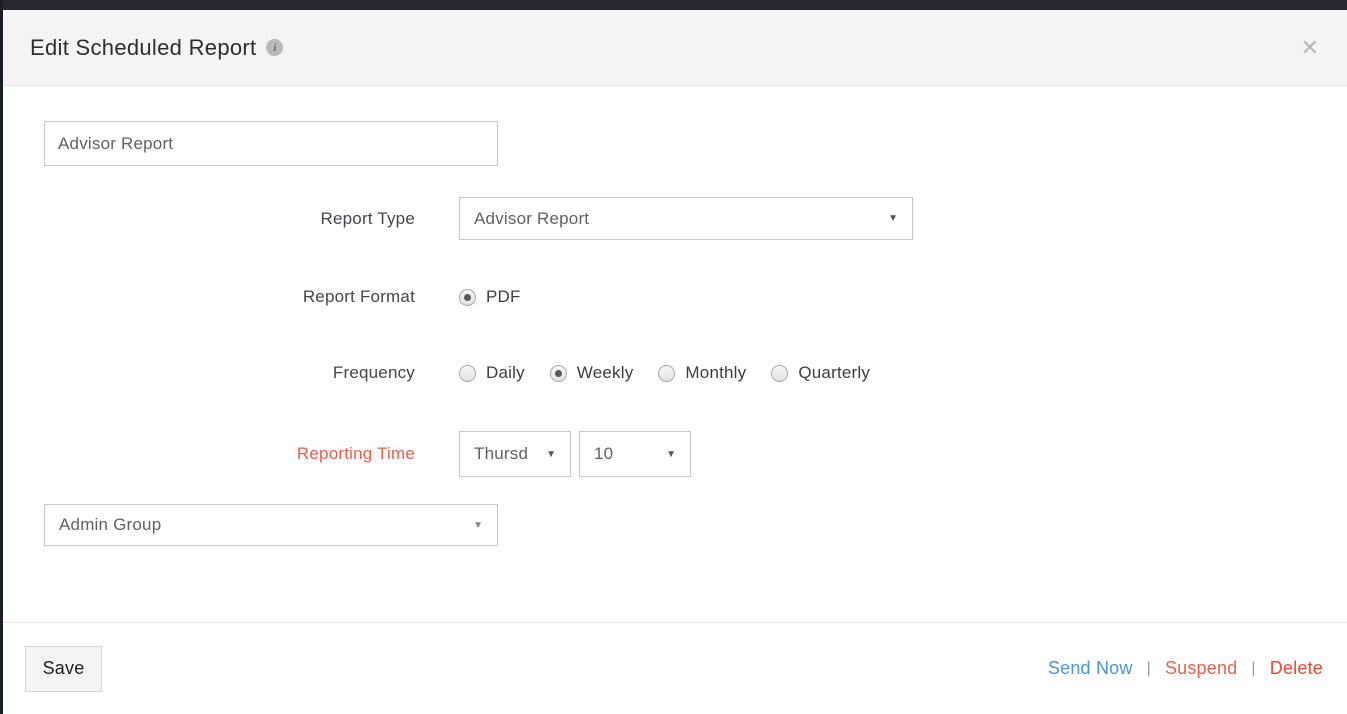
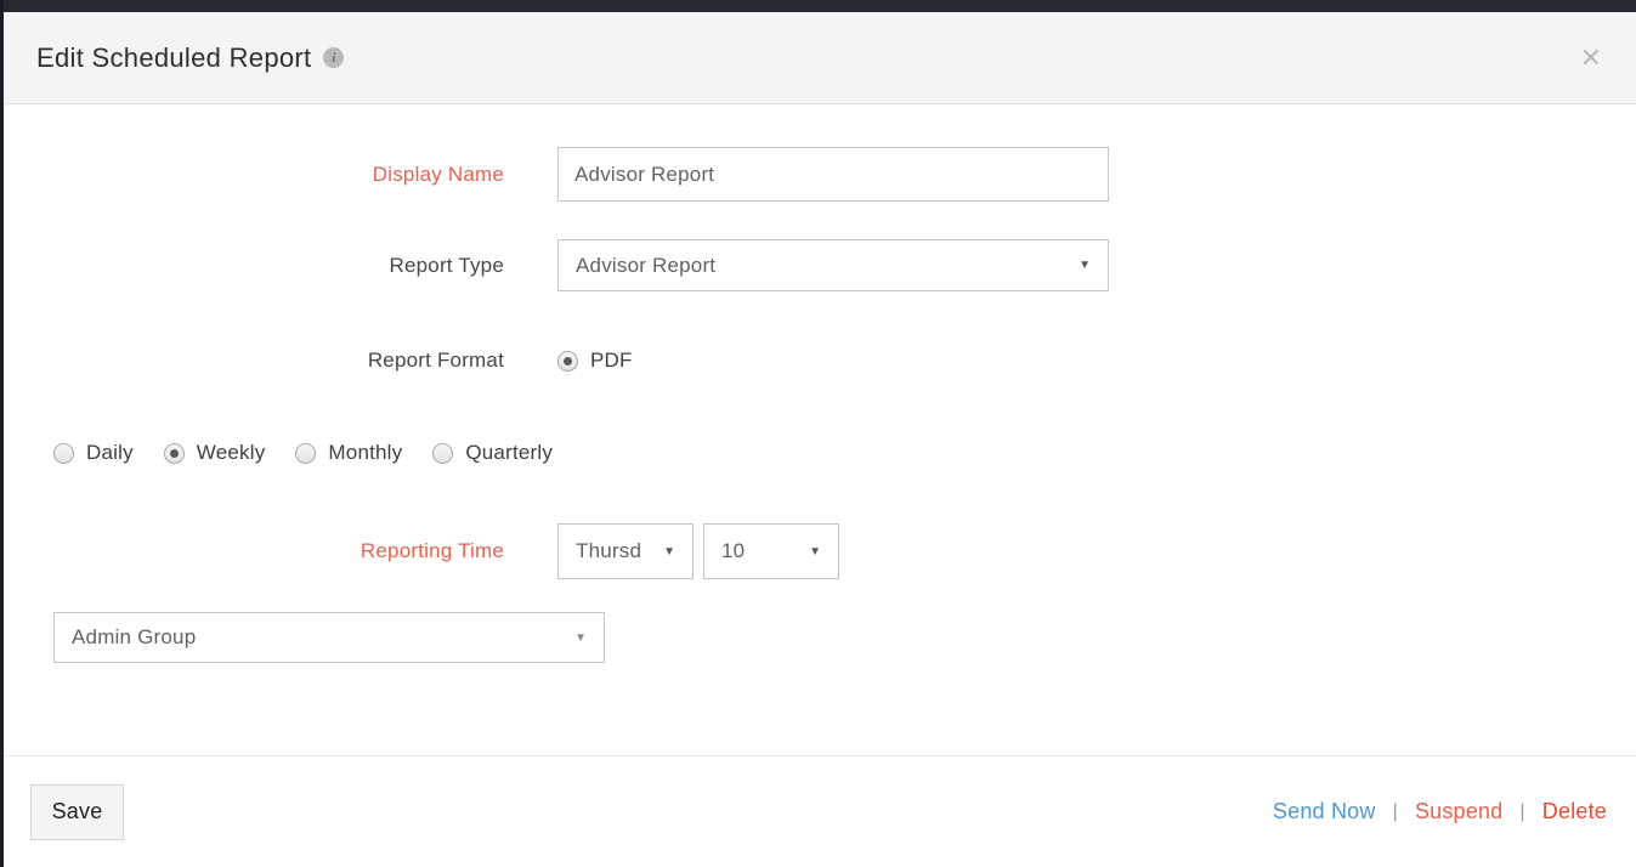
  Edit Scheduled Report
  i
  ✕
+ Display Name
  Advisor Report
  Report Type
  Advisor Report
  ▼
  Report Format
  PDF
- Frequency
  Daily
  Weekly
  Monthly
  Quarterly
  Reporting Time
  Thursd
  ▼
  10
  ▼
  Admin Group
  ▼
  Save
  Send Now
  |
  Suspend
  |
  Delete
